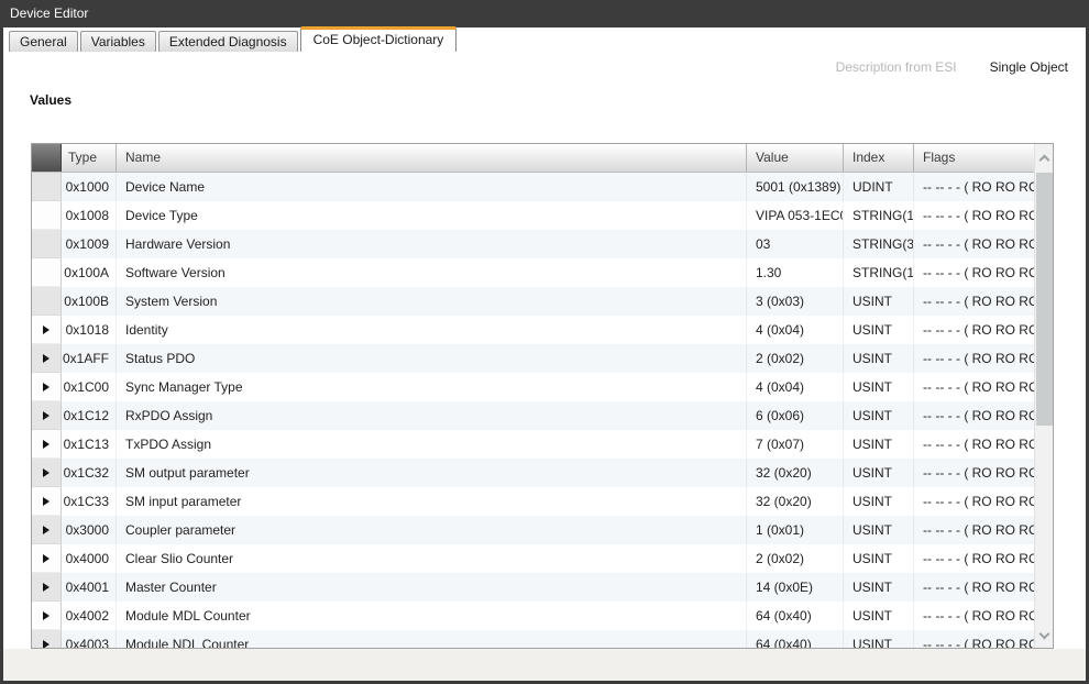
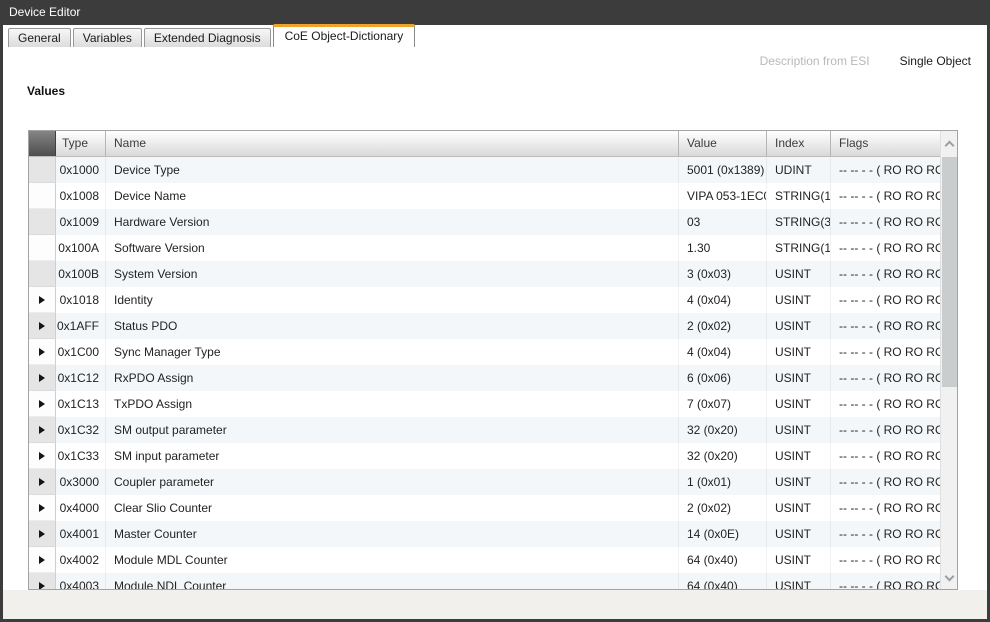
  Device Editor
  General
  Variables
  Extended Diagnosis
  CoE Object-Dictionary
  Description from ESI
  Single Object
  Values
  Type
  Name
  Value
  Index
  Flags
  0x1000
- Device Name
+ Device Type
  5001 (0x1389)
  UDINT
  -- -- - - ( RO RO R
  0x1008
- Device Type
+ Device Name
  VIPA 053-1EC0
  STRING(1
  -- -- - - ( RO RO R
  0x1009
  Hardware Version
  03
  STRING(3
  -- -- - - ( RO RO R
  0x100A
  Software Version
  1.30
  STRING(1
  -- -- - - ( RO RO R
  0x100B
  System Version
  3 (0x03)
  USINT
  -- -- - - ( RO RO R
  0x1018
  Identity
  4 (0x04)
  USINT
  -- -- - - ( RO RO R
  0x1AFF
  Status PDO
  2 (0x02)
  USINT
  -- -- - - ( RO RO R
  0x1C00
  Sync Manager Type
  4 (0x04)
  USINT
  -- -- - - ( RO RO R
  0x1C12
  RxPDO Assign
  6 (0x06)
  USINT
  -- -- - - ( RO RO R
  0x1C13
  TxPDO Assign
  7 (0x07)
  USINT
  -- -- - - ( RO RO R
  0x1C32
  SM output parameter
  32 (0x20)
  USINT
  -- -- - - ( RO RO R
  0x1C33
  SM input parameter
  32 (0x20)
  USINT
  -- -- - - ( RO RO R
  0x3000
  Coupler parameter
  1 (0x01)
  USINT
  -- -- - - ( RO RO R
  0x4000
  Clear Slio Counter
  2 (0x02)
  USINT
  -- -- - - ( RO RO R
  0x4001
  Master Counter
  14 (0x0E)
  USINT
  -- -- - - ( RO RO R
  0x4002
  Module MDL Counter
  64 (0x40)
  USINT
  -- -- - - ( RO RO R
  0x4003
  Module NDL Counter
  64 (0x40)
  USINT
  -- -- - - ( RO RO R
